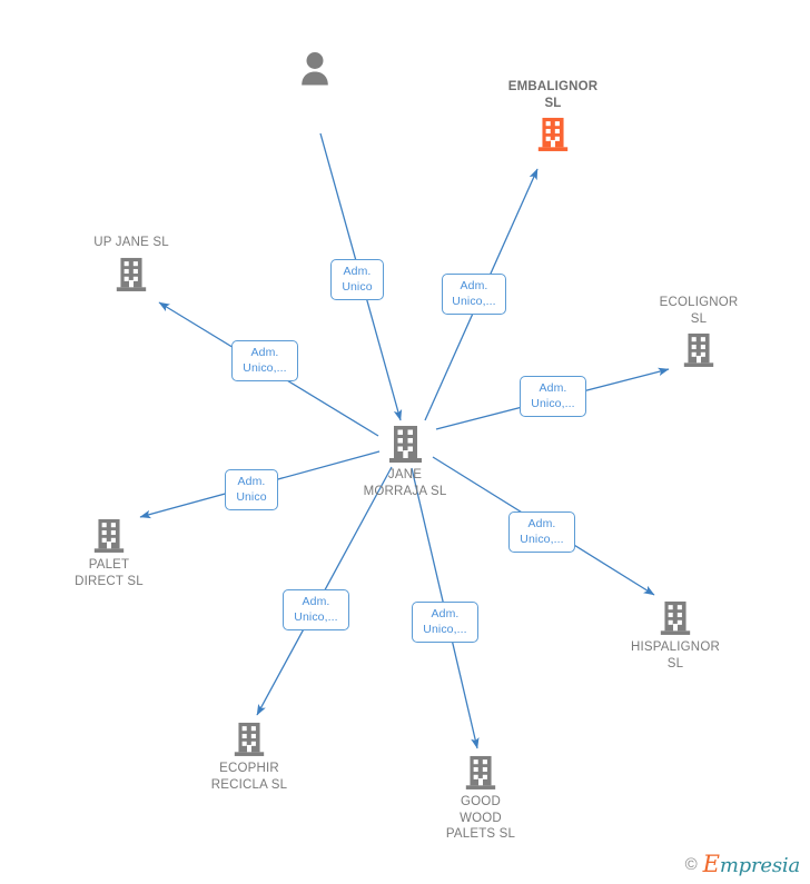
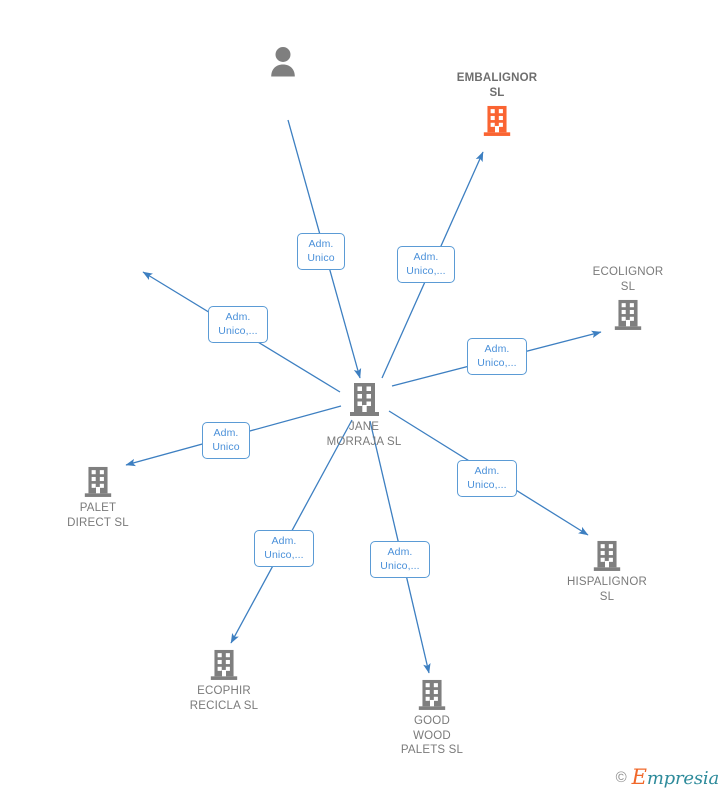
  JANE
  MORRAJA SL
  EMBALIGNOR
  SL
- UP JANE SL
  ECOLIGNOR
  SL
  PALET
  DIRECT SL
  HISPALIGNOR
  SL
  ECOPHIR
  RECICLA SL
  GOOD
  WOOD
  PALETS SL
  Adm.
  Unico
  Adm.
  Unico,...
  Adm.
  Unico,...
  Adm.
  Unico,...
  Adm.
  Unico
  Adm.
  Unico,...
  Adm.
  Unico,...
  Adm.
  Unico,...
  ©
  Empresia
